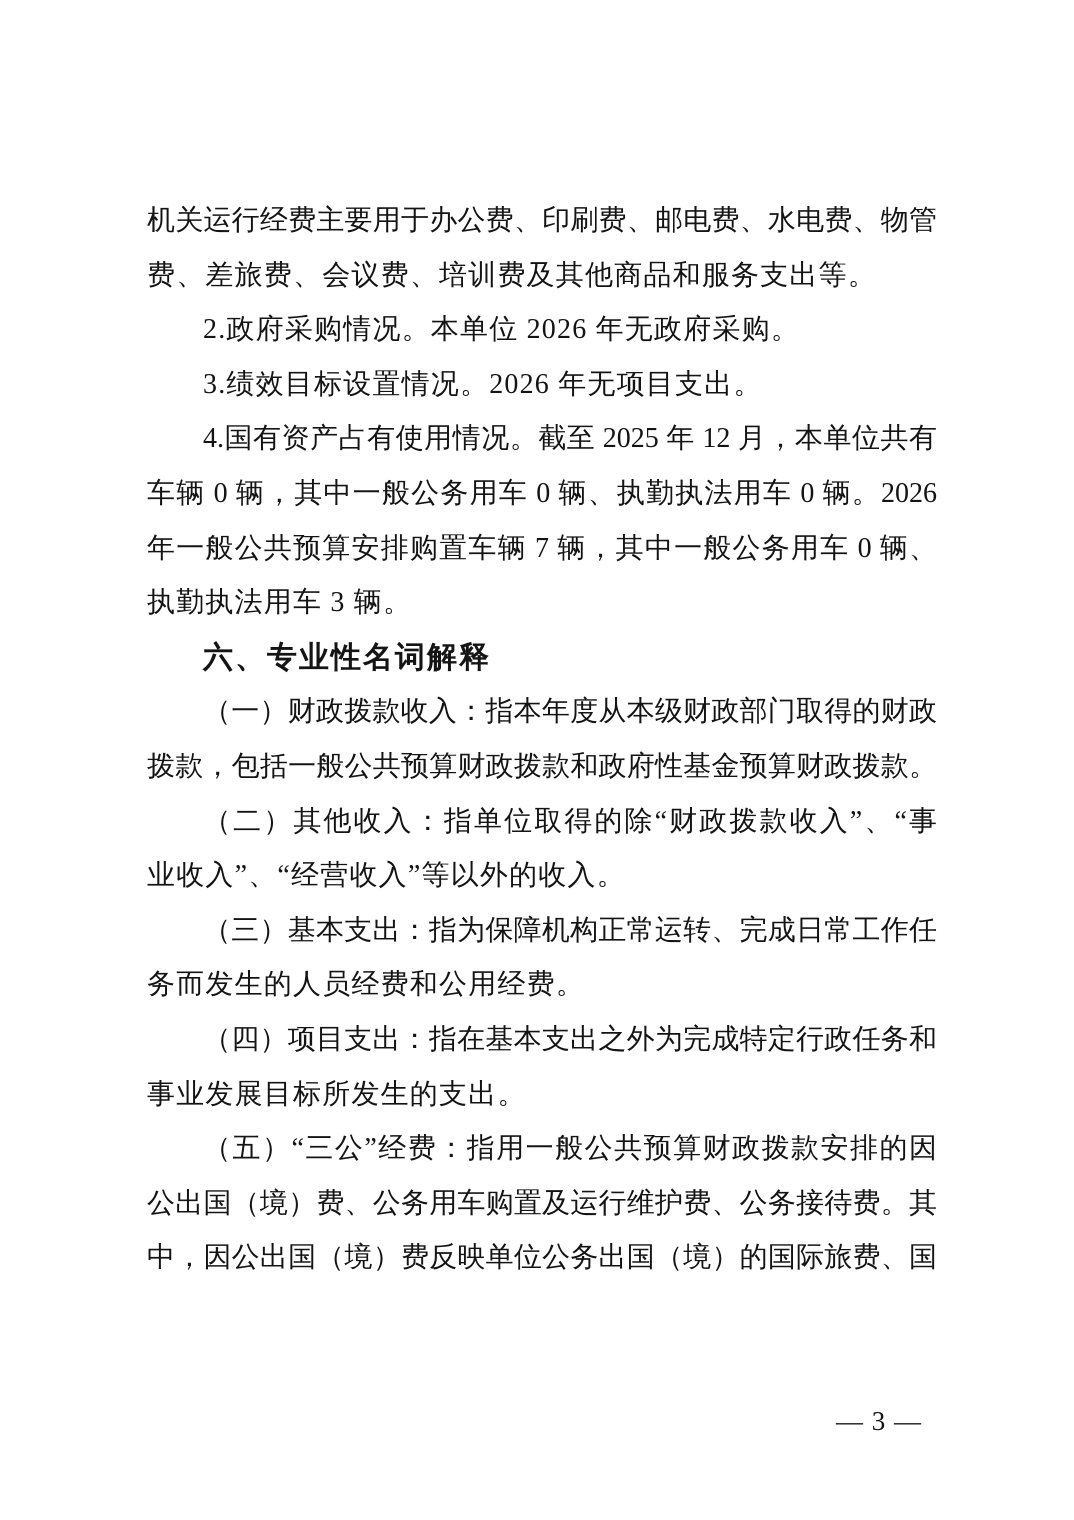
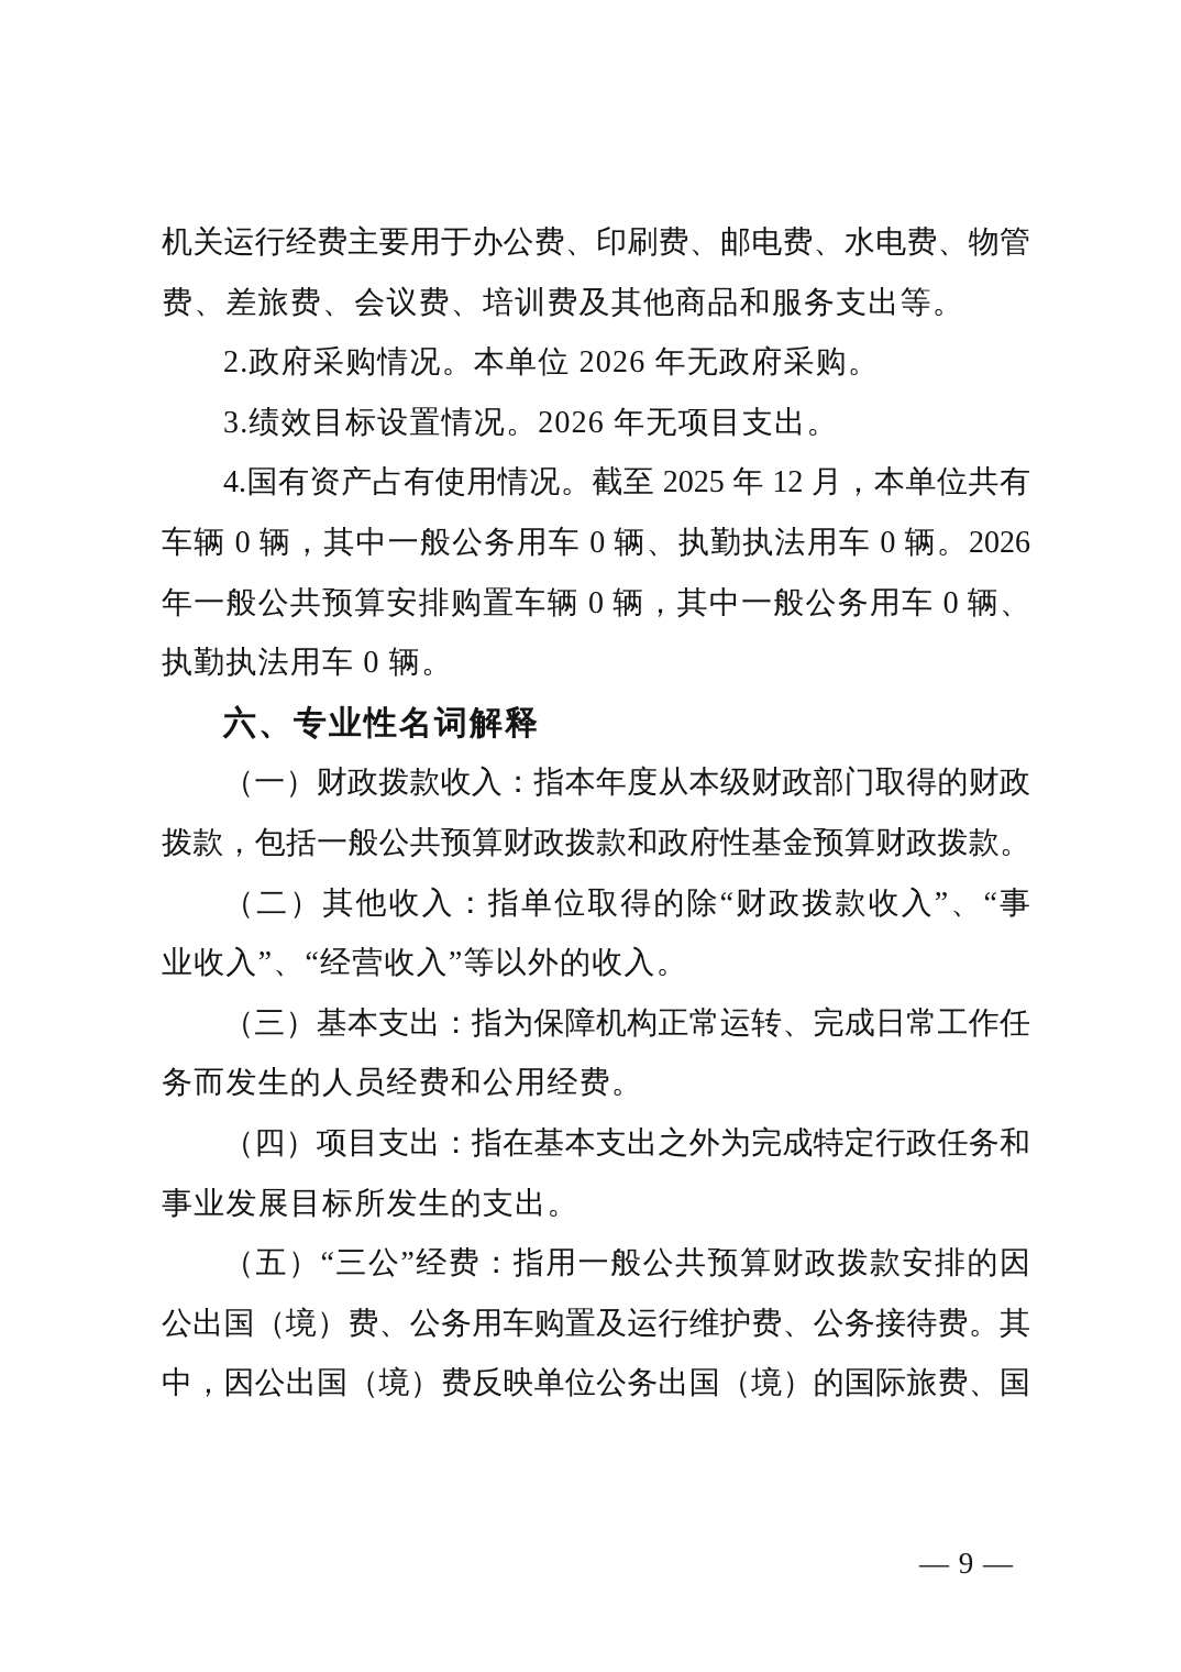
  机关运行经费主要用于办公费、印刷费、邮电费、水电费、物管
  费、差旅费、会议费、培训费及其他商品和服务支出等。
  2.政府采购情况。本单位 2026 年无政府采购。
  3.绩效目标设置情况。2026 年无项目支出。
  4.国有资产占有使用情况。截至 2025 年 12 月，本单位共有
  车辆 0 辆，其中一般公务用车 0 辆、执勤执法用车 0 辆。2026
- 年一般公共预算安排购置车辆 7 辆，其中一般公务用车 0 辆、
+ 年一般公共预算安排购置车辆 0 辆，其中一般公务用车 0 辆、
- 执勤执法用车 3 辆。
+ 执勤执法用车 0 辆。
  六、专业性名词解释
  （一）财政拨款收入：指本年度从本级财政部门取得的财政
  拨款，包括一般公共预算财政拨款和政府性基金预算财政拨款。
  （二）其他收入：指单位取得的除“财政拨款收入”、“事
  业收入”、“经营收入”等以外的收入。
  （三）基本支出：指为保障机构正常运转、完成日常工作任
  务而发生的人员经费和公用经费。
  （四）项目支出：指在基本支出之外为完成特定行政任务和
  事业发展目标所发生的支出。
  （五）“三公”经费：指用一般公共预算财政拨款安排的因
  公出国（境）费、公务用车购置及运行维护费、公务接待费。其
  中，因公出国（境）费反映单位公务出国（境）的国际旅费、国
- — 3 —
+ — 9 —
